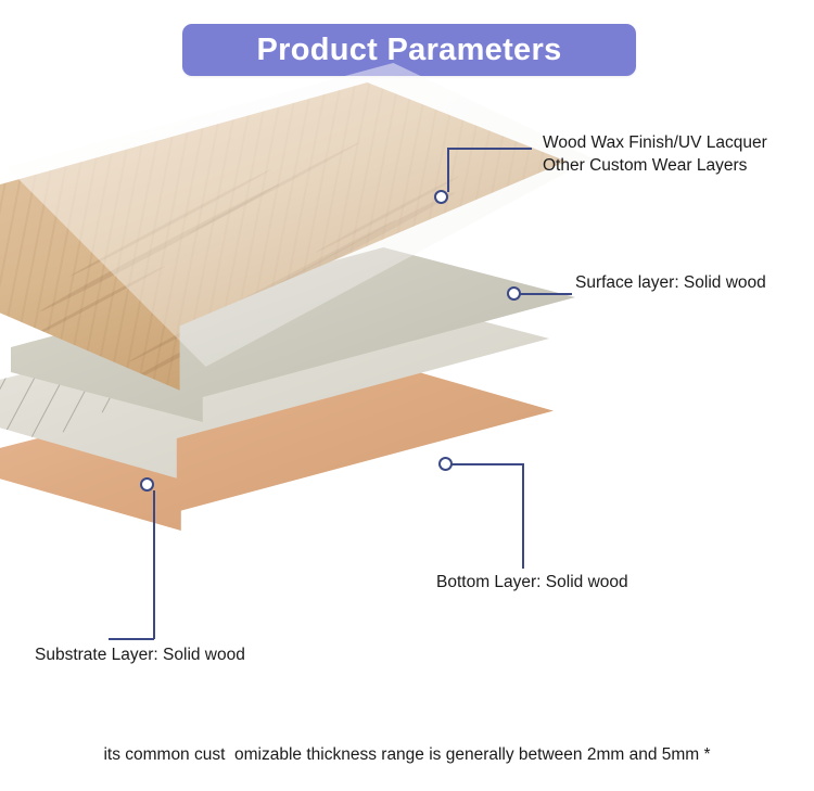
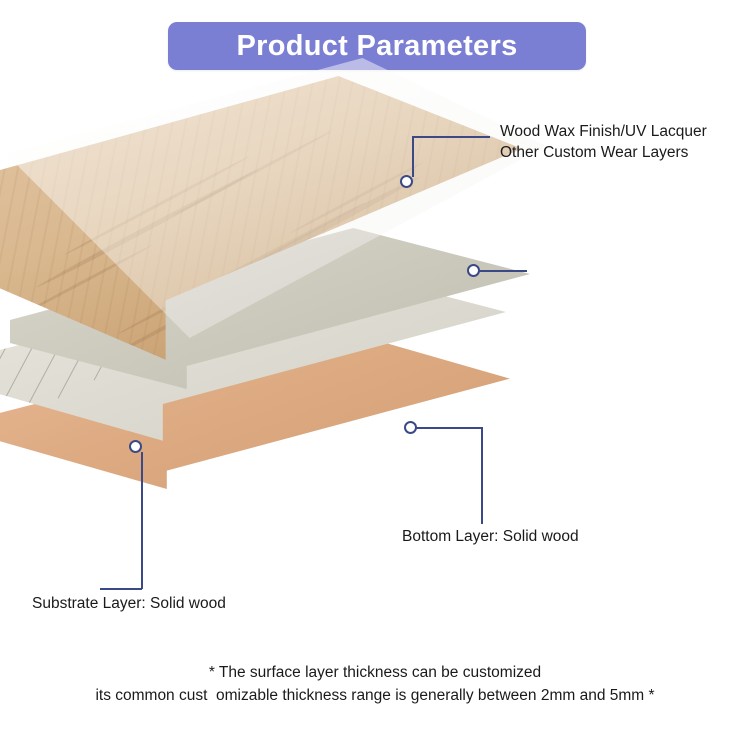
  Product Parameters
  Wood Wax Finish/UV Lacquer
  Other Custom Wear Layers
- Surface layer: Solid wood
  Bottom Layer: Solid wood
  Substrate Layer: Solid wood
+ * The surface layer thickness can be customized
  its common cust omizable thickness range is generally between 2mm and 5mm *
